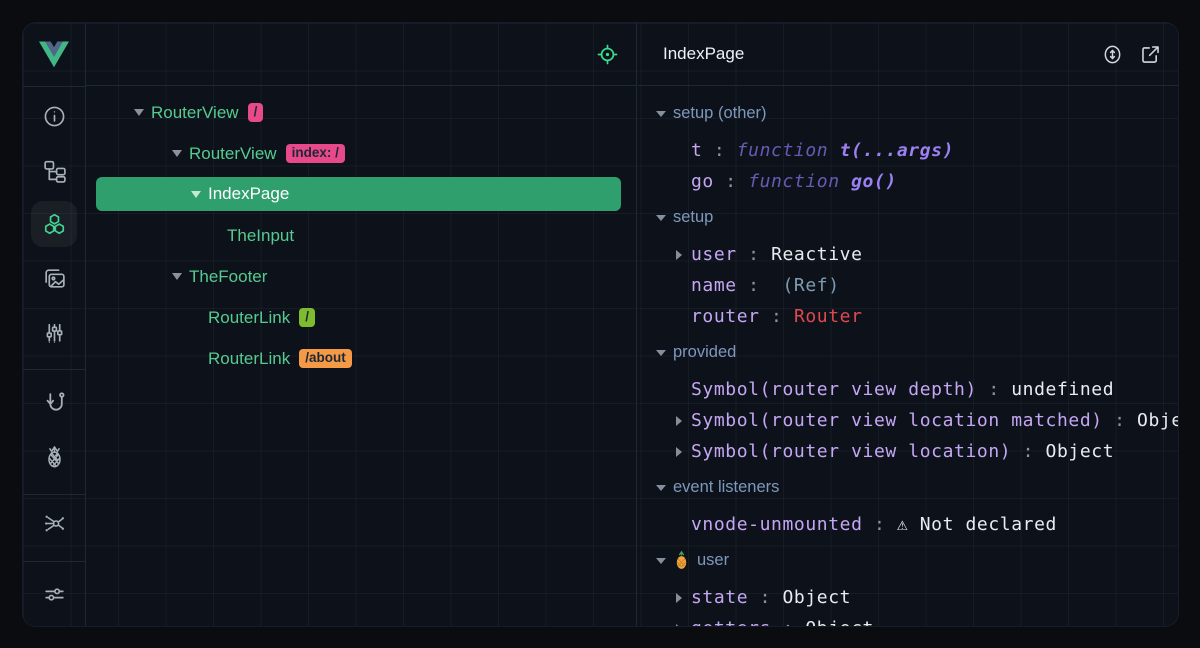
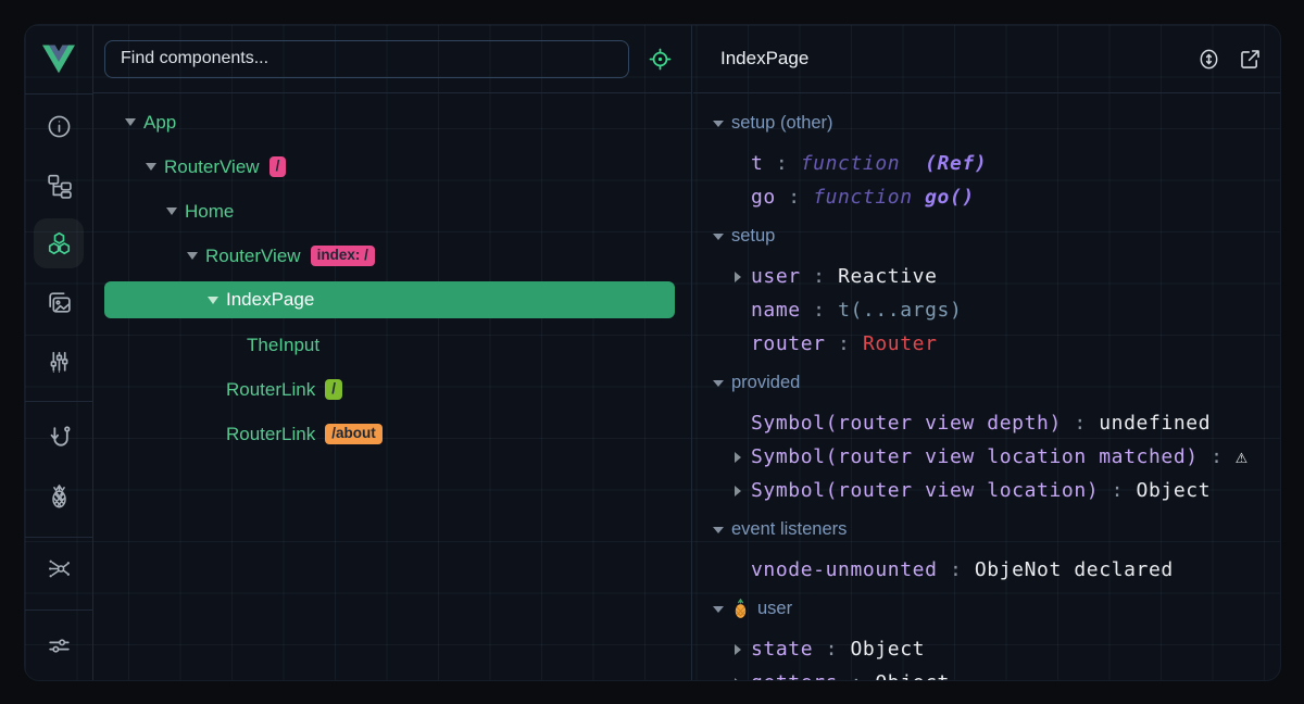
+ Find components...
+ App
  RouterView
  /
+ Home
  RouterView
  index: /
  IndexPage
  TheInput
- TheFooter
  RouterLink
  /
  RouterLink
  /about
  IndexPage
  setup (other)
  t
  :
  function
- t(...args)
+ (Ref)
  go
  :
  function
  go()
  setup
  user
  :
  Reactive
  name
  :
- (Ref)
+ t(...args)
  router
  :
  Router
  provided
  Symbol(router view depth)
  :
  undefined
  Symbol(router view location matched)
  :
- Obje
+ ⚠
  Symbol(router view location)
  :
  Object
  event listeners
  vnode-unmounted
  :
- ⚠
+ Obje
  Not declared
  user
  state
  :
  Object
